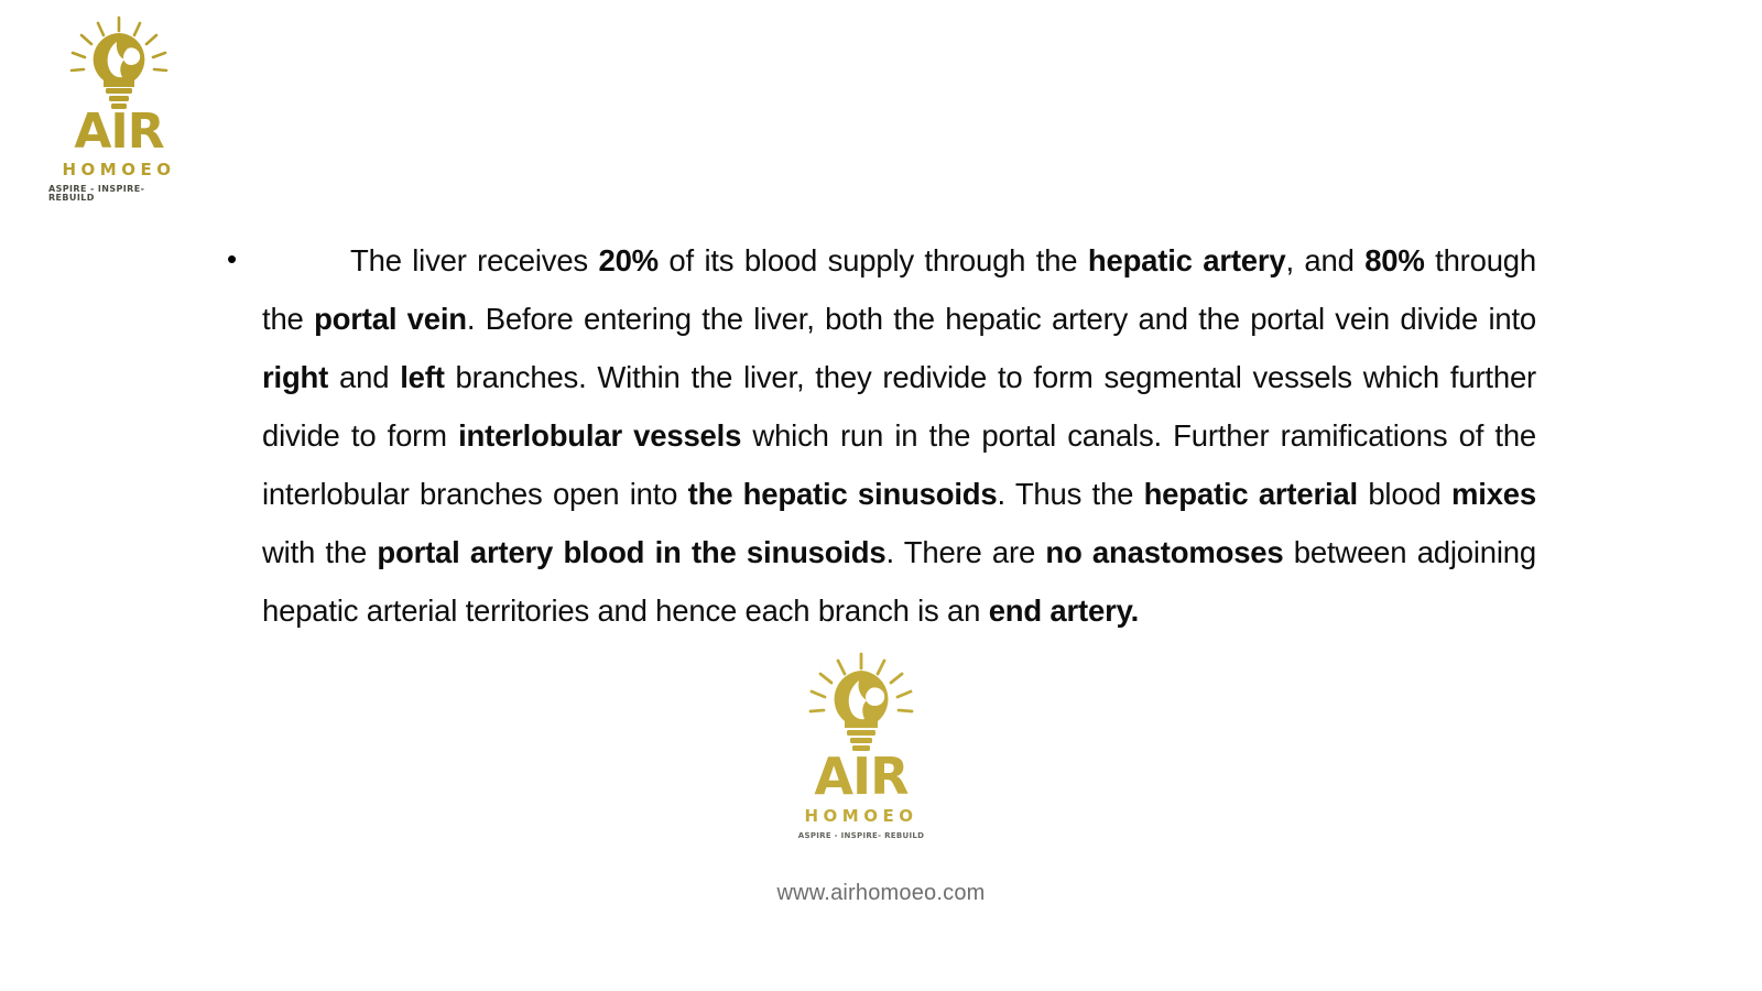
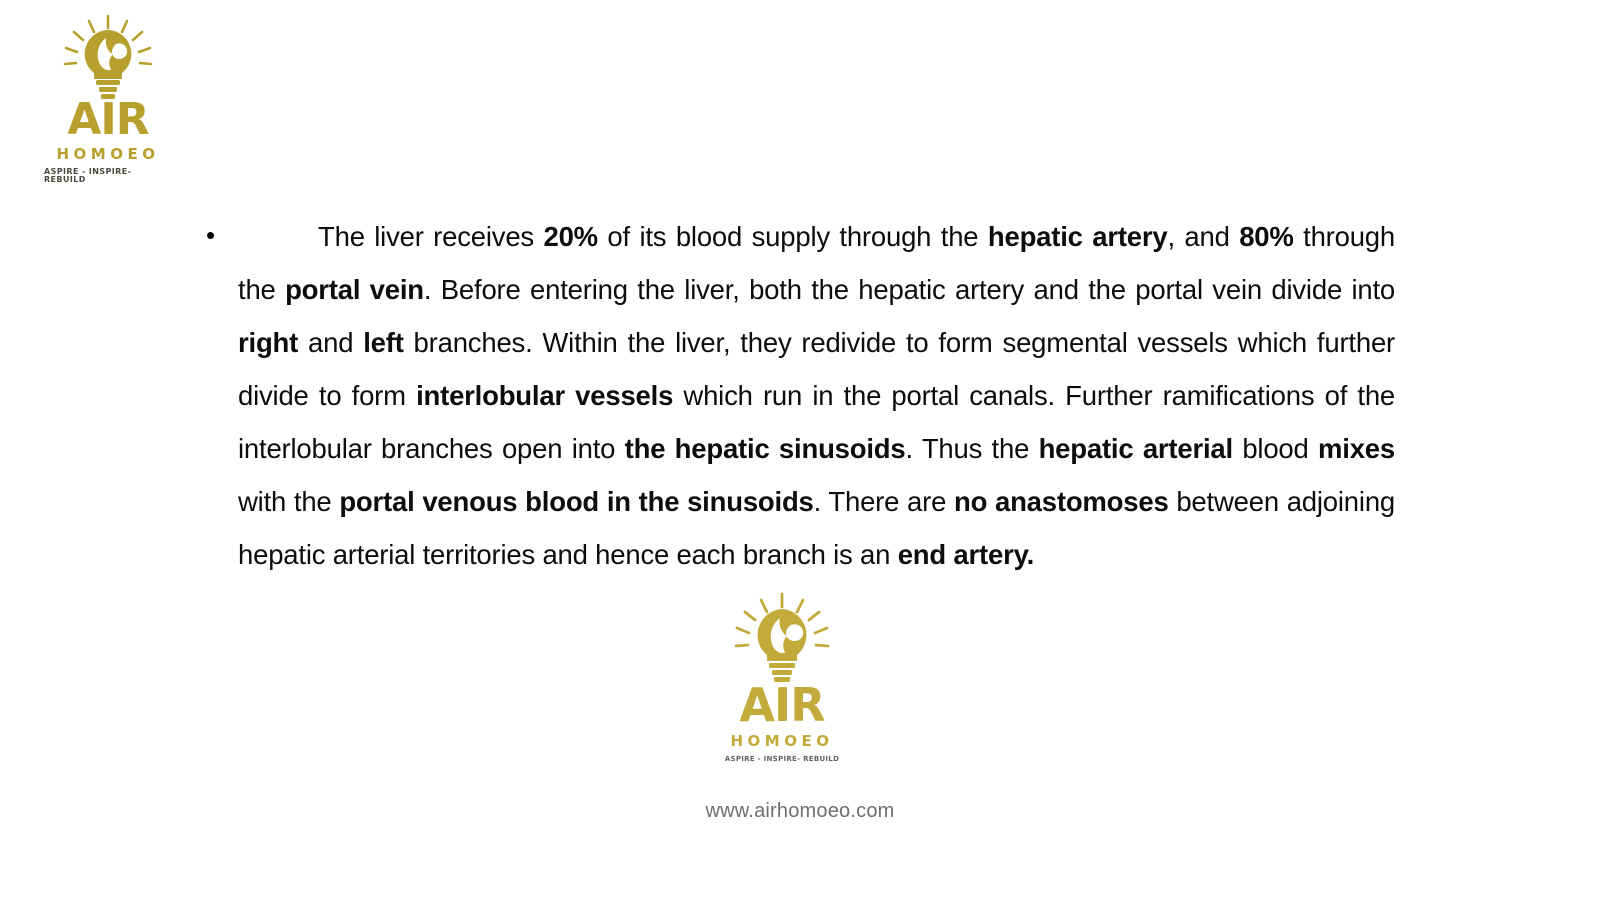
  AIR
  HOMOEO
  ASPIRE - INSPIRE- REBUILD
  •
- The liver receives 20% of its blood supply through the hepatic artery, and 80% through the portal vein. Before entering the liver, both the hepatic artery and the portal vein divide into right and left branches. Within the liver, they redivide to form segmental vessels which further divide to form interlobular vessels which run in the portal canals. Further ramifications of the interlobular branches open into the hepatic sinusoids. Thus the hepatic arterial blood mixes with the portal artery blood in the sinusoids. There are no anastomoses between adjoining hepatic arterial territories and hence each branch is an end artery.
+ The liver receives 20% of its blood supply through the hepatic artery, and 80% through the portal vein. Before entering the liver, both the hepatic artery and the portal vein divide into right and left branches. Within the liver, they redivide to form segmental vessels which further divide to form interlobular vessels which run in the portal canals. Further ramifications of the interlobular branches open into the hepatic sinusoids. Thus the hepatic arterial blood mixes with the portal venous blood in the sinusoids. There are no anastomoses between adjoining hepatic arterial territories and hence each branch is an end artery.
  AIR
  HOMOEO
  ASPIRE - INSPIRE- REBUILD
  www.airhomoeo.com
